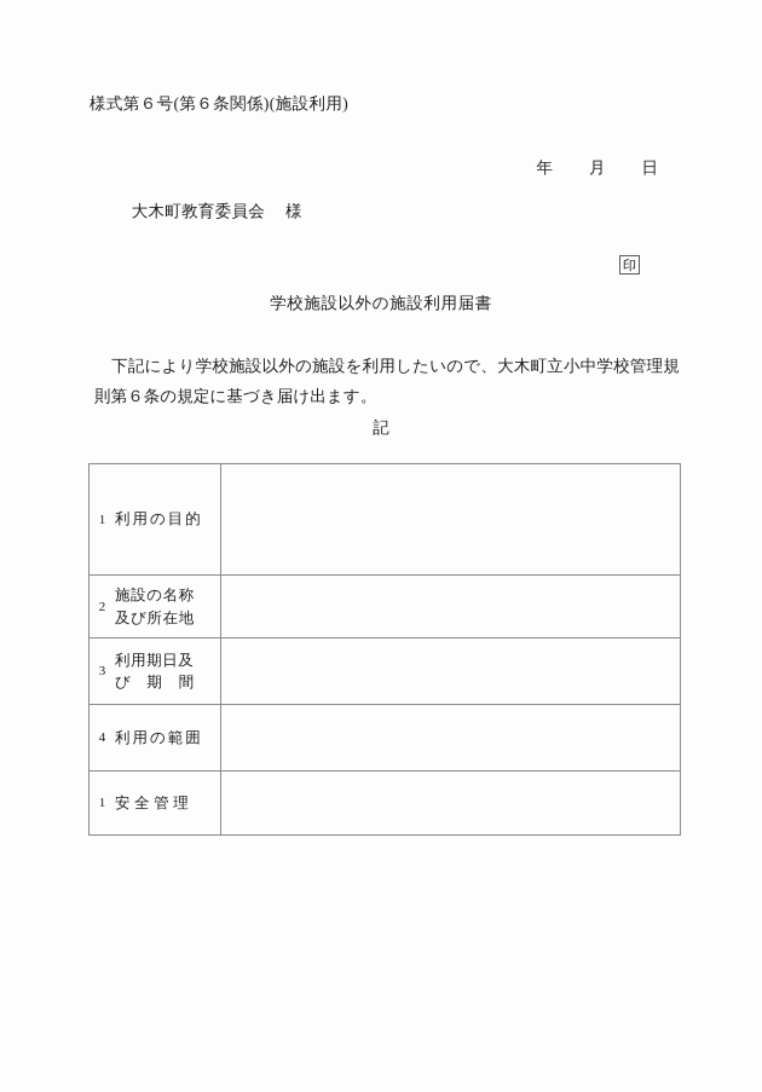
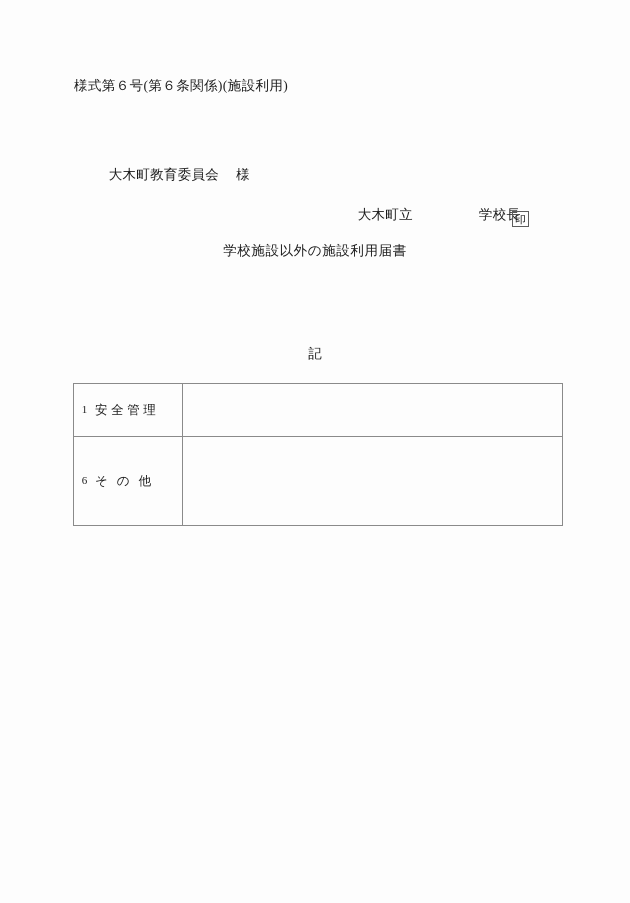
  様式第６号(第６条関係)(施設利用)
- 年 月 日
  大木町教育委員会 様
+ 大木町立 学校長
  印
  学校施設以外の施設利用届書
- 下記により学校施設以外の施設を利用したいので、大木町立小中学校管理規則第６条の規定に基づき届け出ます。
  記
- 1 利用の目的
- 2施設の名称及び所在地
- 3利用期日及び 期 間
- 4 利用の範囲
  1 安全管理
+ 6 その他
